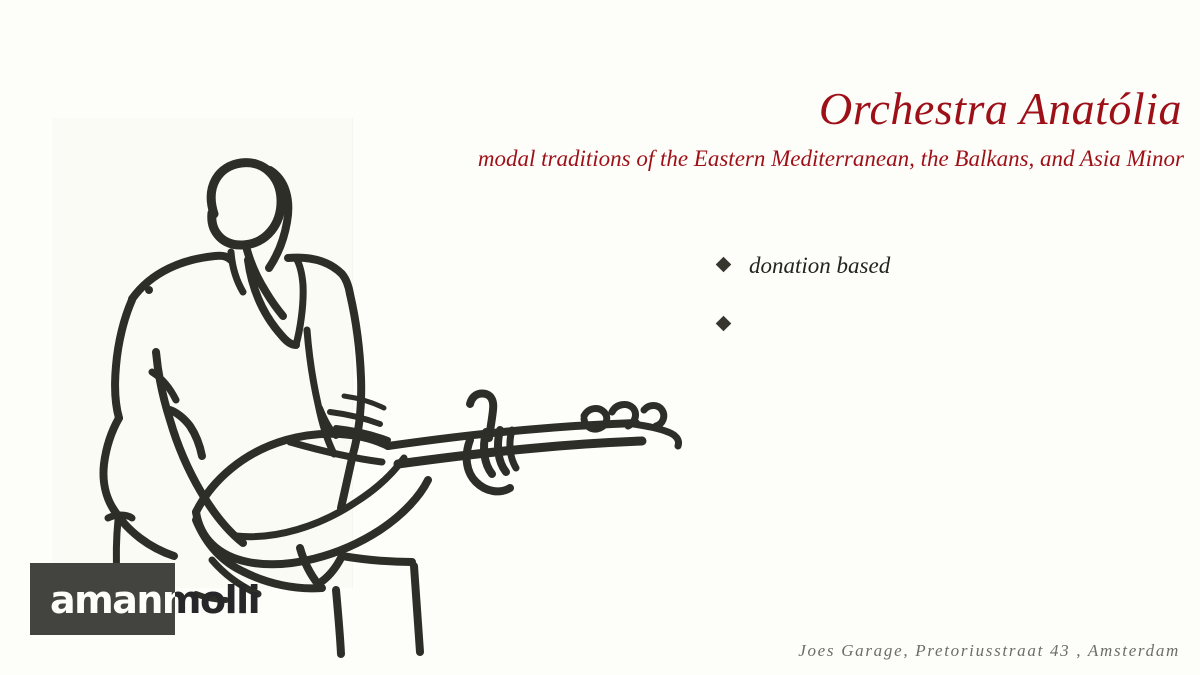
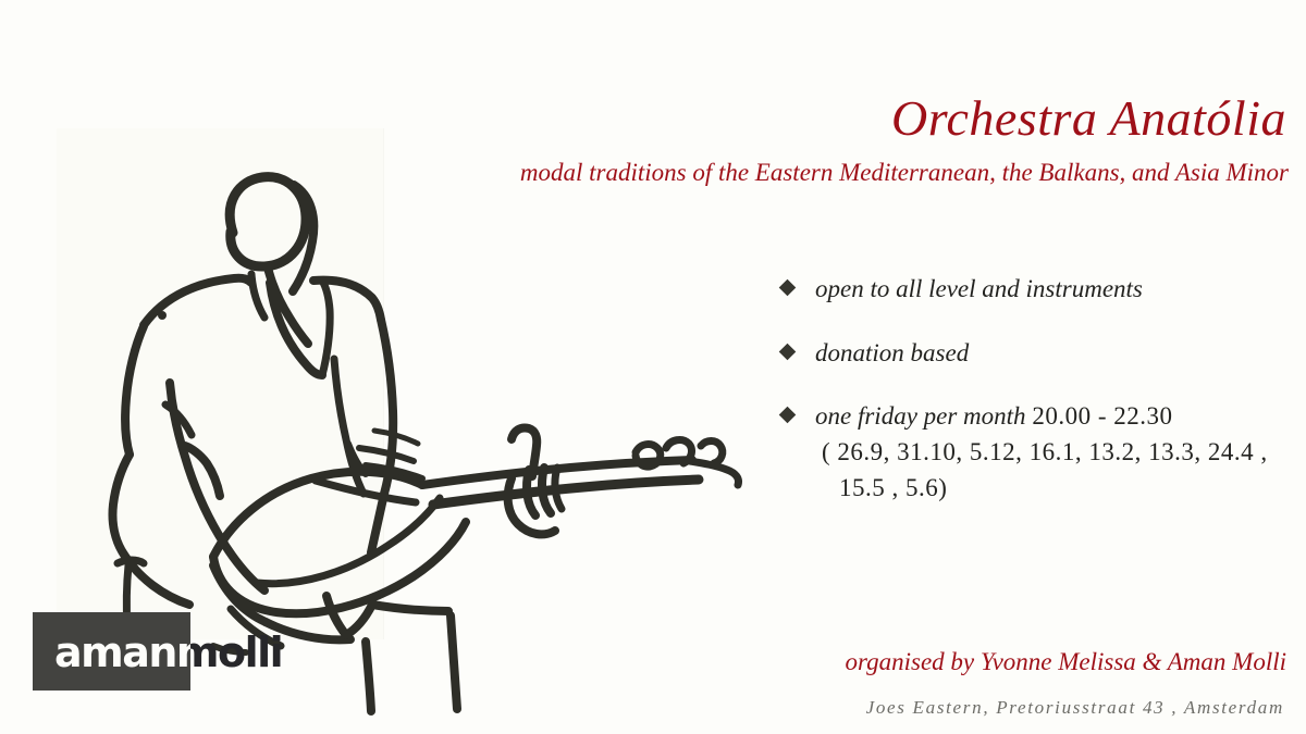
  Orchestra Anatólia
  modal traditions of the Eastern Mediterranean, the Balkans, and Asia Minor
+ open to all level and instruments
  donation based
+ one friday per month 20.00 - 22.30
+ ( 26.9, 31.10, 5.12, 16.1, 13.2, 13.3, 24.4 ,
+ 15.5 , 5.6)
+ organised by Yvonne Melissa & Aman Molli
- Joes Garage, Pretoriusstraat 43 , Amsterdam
+ Joes Eastern, Pretoriusstraat 43 , Amsterdam
